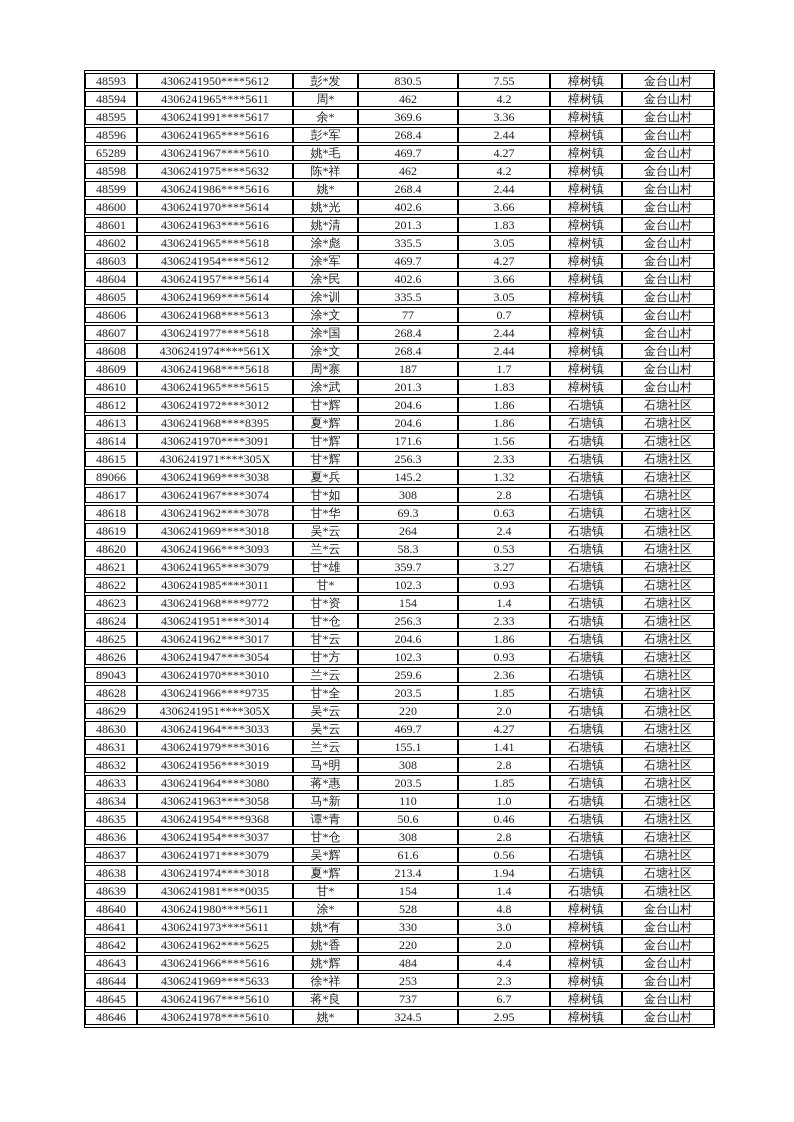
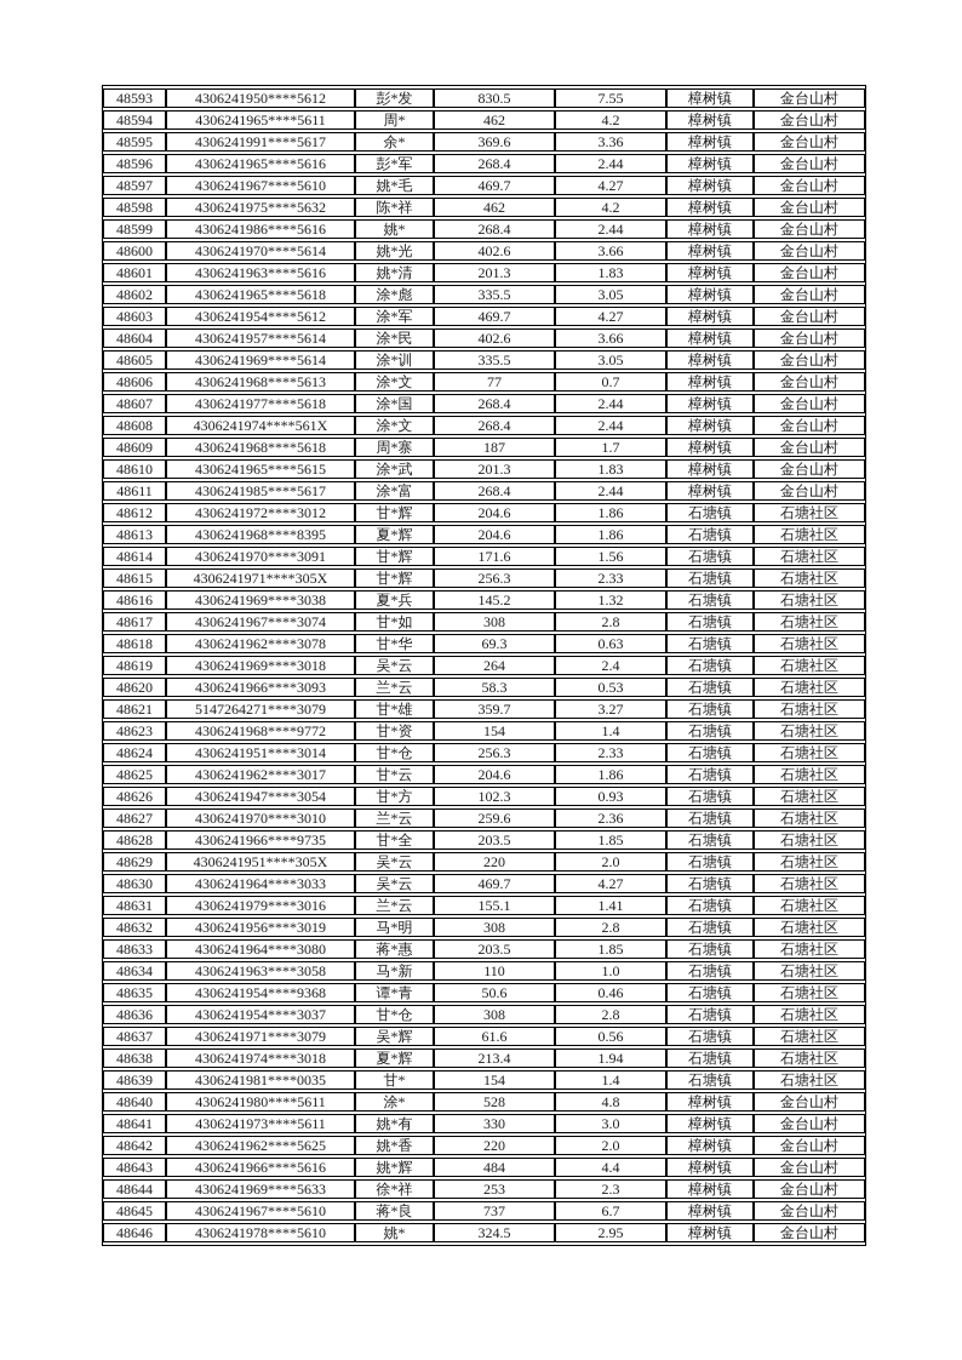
  48593	4306241950****5612	彭*发	830.5	7.55	樟树镇	金台山村
  48594	4306241965****5611	周*	462	4.2	樟树镇	金台山村
  48595	4306241991****5617	余*	369.6	3.36	樟树镇	金台山村
  48596	4306241965****5616	彭*军	268.4	2.44	樟树镇	金台山村
- 65289	4306241967****5610	姚*毛	469.7	4.27	樟树镇	金台山村
+ 48597	4306241967****5610	姚*毛	469.7	4.27	樟树镇	金台山村
  48598	4306241975****5632	陈*祥	462	4.2	樟树镇	金台山村
  48599	4306241986****5616	姚*	268.4	2.44	樟树镇	金台山村
  48600	4306241970****5614	姚*光	402.6	3.66	樟树镇	金台山村
  48601	4306241963****5616	姚*清	201.3	1.83	樟树镇	金台山村
  48602	4306241965****5618	涂*彪	335.5	3.05	樟树镇	金台山村
  48603	4306241954****5612	涂*军	469.7	4.27	樟树镇	金台山村
  48604	4306241957****5614	涂*民	402.6	3.66	樟树镇	金台山村
  48605	4306241969****5614	涂*训	335.5	3.05	樟树镇	金台山村
  48606	4306241968****5613	涂*文	77	0.7	樟树镇	金台山村
  48607	4306241977****5618	涂*国	268.4	2.44	樟树镇	金台山村
  48608	4306241974****561X	涂*文	268.4	2.44	樟树镇	金台山村
  48609	4306241968****5618	周*寨	187	1.7	樟树镇	金台山村
  48610	4306241965****5615	涂*武	201.3	1.83	樟树镇	金台山村
+ 48611	4306241985****5617	涂*富	268.4	2.44	樟树镇	金台山村
  48612	4306241972****3012	甘*辉	204.6	1.86	石塘镇	石塘社区
  48613	4306241968****8395	夏*辉	204.6	1.86	石塘镇	石塘社区
  48614	4306241970****3091	甘*辉	171.6	1.56	石塘镇	石塘社区
  48615	4306241971****305X	甘*辉	256.3	2.33	石塘镇	石塘社区
- 89066	4306241969****3038	夏*兵	145.2	1.32	石塘镇	石塘社区
+ 48616	4306241969****3038	夏*兵	145.2	1.32	石塘镇	石塘社区
  48617	4306241967****3074	甘*如	308	2.8	石塘镇	石塘社区
  48618	4306241962****3078	甘*华	69.3	0.63	石塘镇	石塘社区
  48619	4306241969****3018	吴*云	264	2.4	石塘镇	石塘社区
  48620	4306241966****3093	兰*云	58.3	0.53	石塘镇	石塘社区
- 48621	4306241965****3079	甘*雄	359.7	3.27	石塘镇	石塘社区
+ 48621	5147264271****3079	甘*雄	359.7	3.27	石塘镇	石塘社区
- 48622	4306241985****3011	甘*	102.3	0.93	石塘镇	石塘社区
  48623	4306241968****9772	甘*资	154	1.4	石塘镇	石塘社区
  48624	4306241951****3014	甘*仓	256.3	2.33	石塘镇	石塘社区
  48625	4306241962****3017	甘*云	204.6	1.86	石塘镇	石塘社区
  48626	4306241947****3054	甘*方	102.3	0.93	石塘镇	石塘社区
- 89043	4306241970****3010	兰*云	259.6	2.36	石塘镇	石塘社区
+ 48627	4306241970****3010	兰*云	259.6	2.36	石塘镇	石塘社区
  48628	4306241966****9735	甘*全	203.5	1.85	石塘镇	石塘社区
  48629	4306241951****305X	吴*云	220	2.0	石塘镇	石塘社区
  48630	4306241964****3033	吴*云	469.7	4.27	石塘镇	石塘社区
  48631	4306241979****3016	兰*云	155.1	1.41	石塘镇	石塘社区
  48632	4306241956****3019	马*明	308	2.8	石塘镇	石塘社区
  48633	4306241964****3080	蒋*惠	203.5	1.85	石塘镇	石塘社区
  48634	4306241963****3058	马*新	110	1.0	石塘镇	石塘社区
  48635	4306241954****9368	谭*青	50.6	0.46	石塘镇	石塘社区
  48636	4306241954****3037	甘*仓	308	2.8	石塘镇	石塘社区
  48637	4306241971****3079	吴*辉	61.6	0.56	石塘镇	石塘社区
  48638	4306241974****3018	夏*辉	213.4	1.94	石塘镇	石塘社区
  48639	4306241981****0035	甘*	154	1.4	石塘镇	石塘社区
  48640	4306241980****5611	涂*	528	4.8	樟树镇	金台山村
  48641	4306241973****5611	姚*有	330	3.0	樟树镇	金台山村
  48642	4306241962****5625	姚*香	220	2.0	樟树镇	金台山村
  48643	4306241966****5616	姚*辉	484	4.4	樟树镇	金台山村
  48644	4306241969****5633	徐*祥	253	2.3	樟树镇	金台山村
  48645	4306241967****5610	蒋*良	737	6.7	樟树镇	金台山村
  48646	4306241978****5610	姚*	324.5	2.95	樟树镇	金台山村
